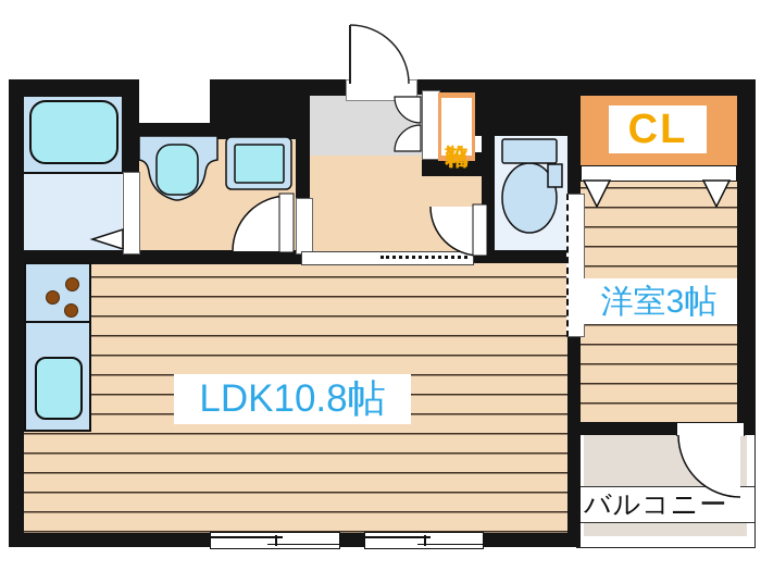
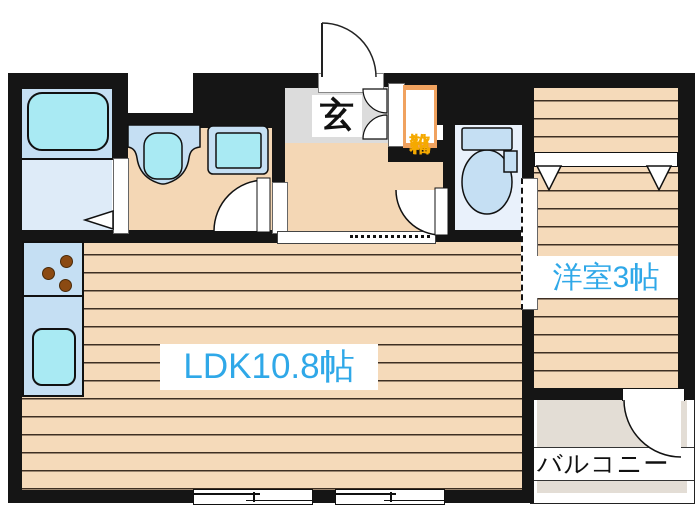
  バルコニー
- CL
  LDK10.8帖
  洋室3帖
+ 玄
